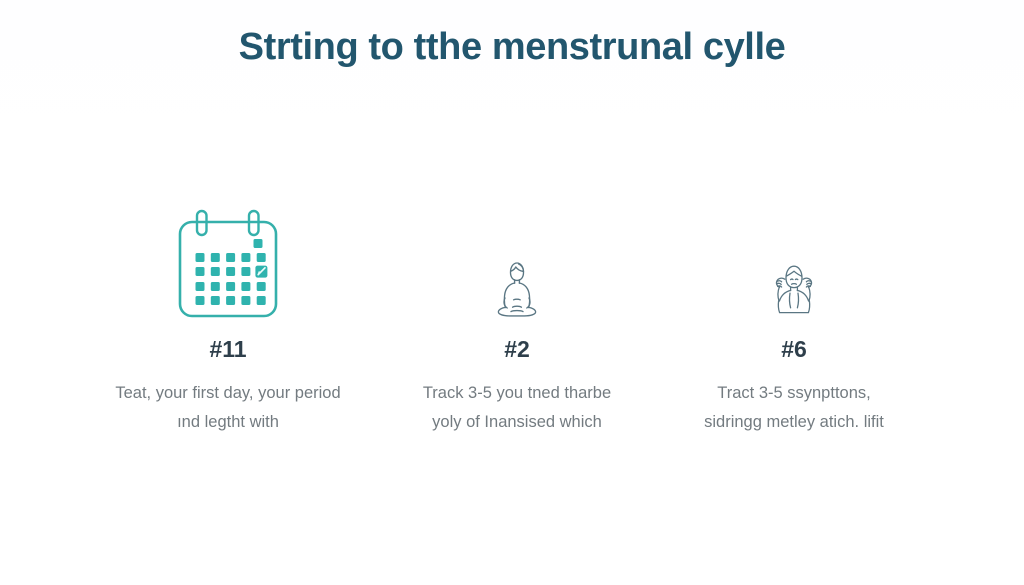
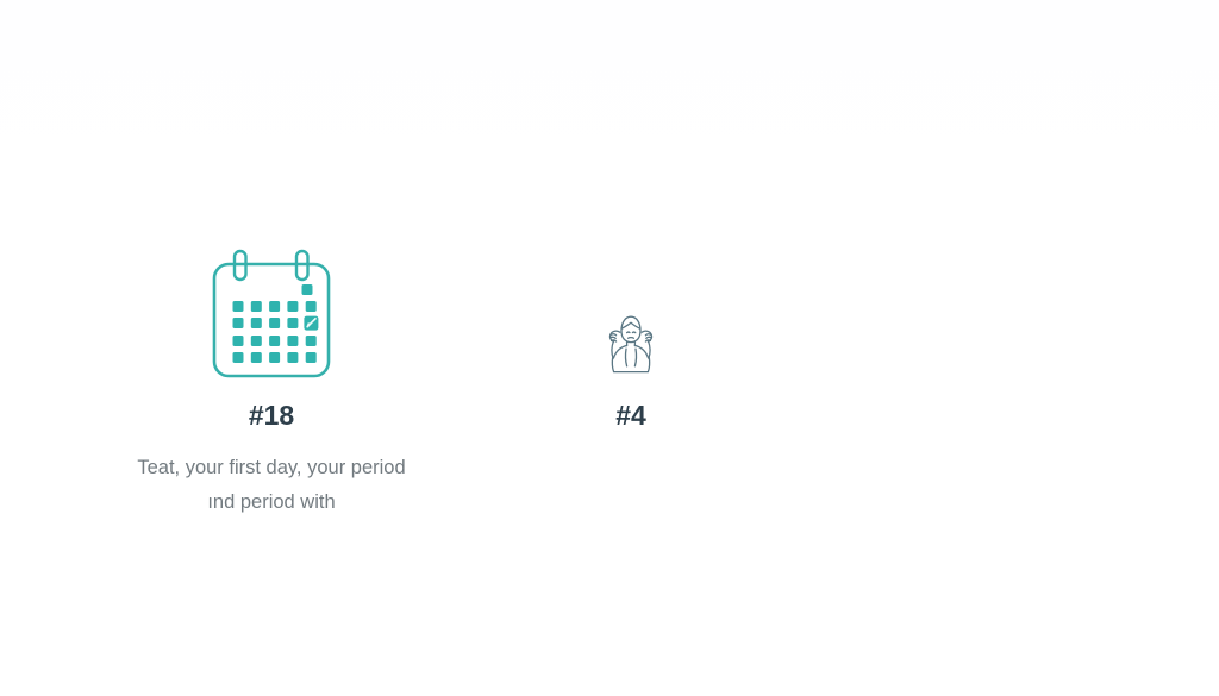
- Strting to tthe menstrunal cylle
- #11
+ #18
- Teat, your first day, your period ınd legtht with
+ Teat, your first day, your period ınd period with
- #2
- Track 3-5 you tned tharbe yoly of Inansised which
- #6
+ #4
- Tract 3-5 ssynpttons, sidringg metley atich. lifit
